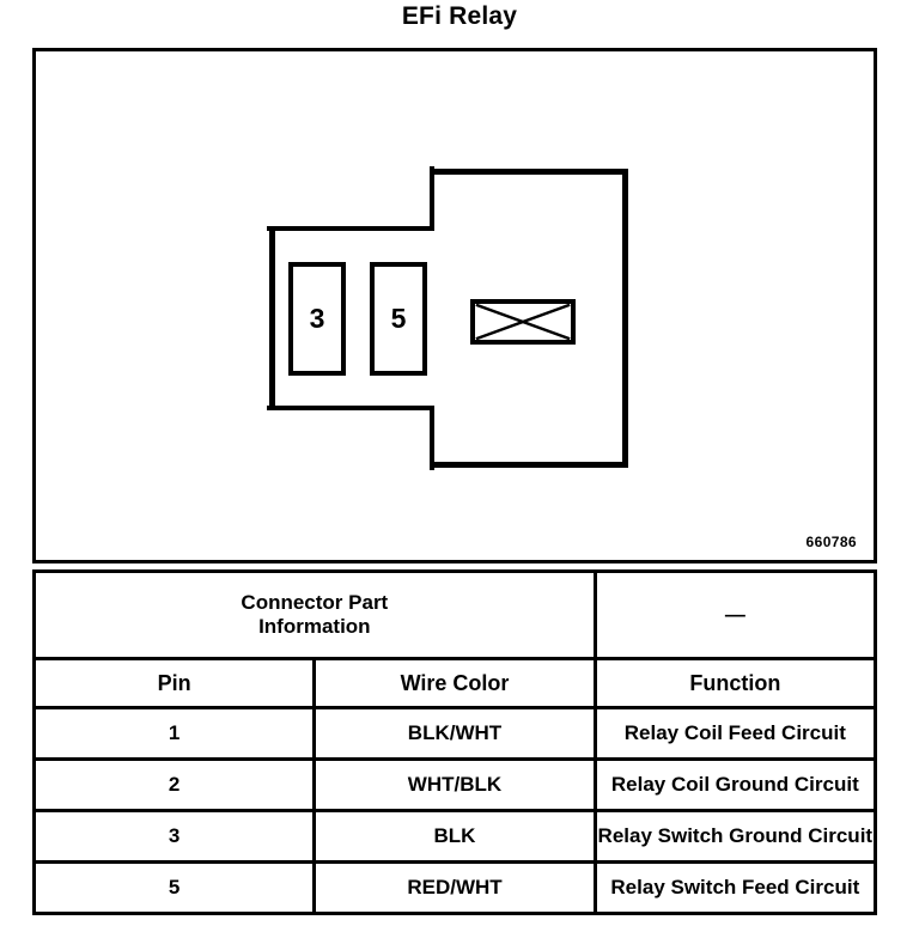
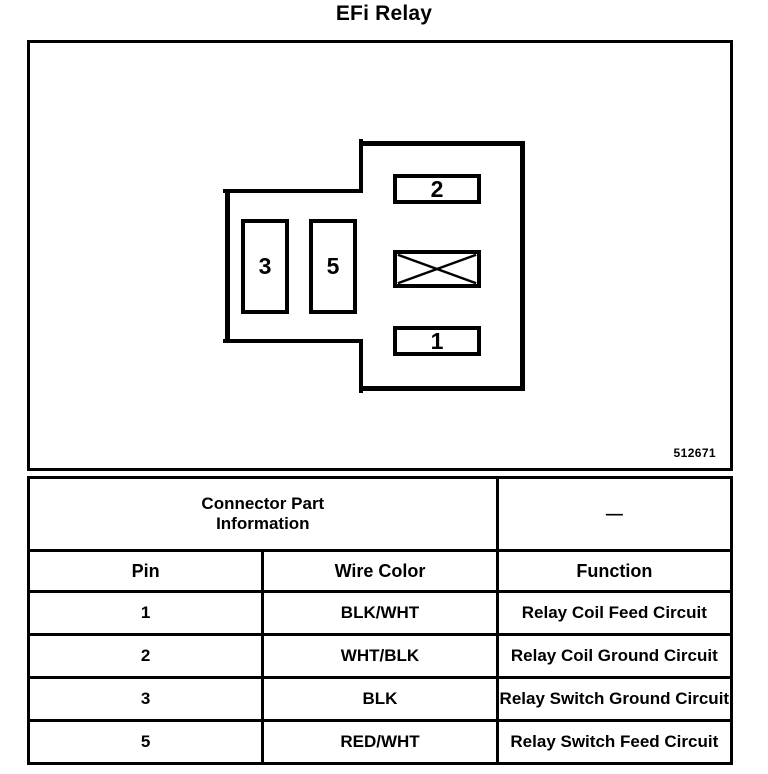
  EFi Relay
  3
  5
+ 2
+ 1
- 660786
+ 512671
  Connector Part Information	—
  Pin	Wire Color	Function
  1	BLK/WHT	Relay Coil Feed Circuit
  2	WHT/BLK	Relay Coil Ground Circuit
  3	BLK	Relay Switch Ground Circuit
  5	RED/WHT	Relay Switch Feed Circuit
